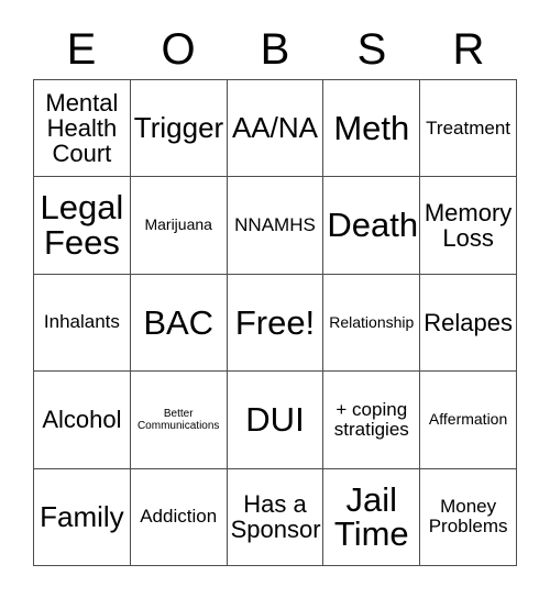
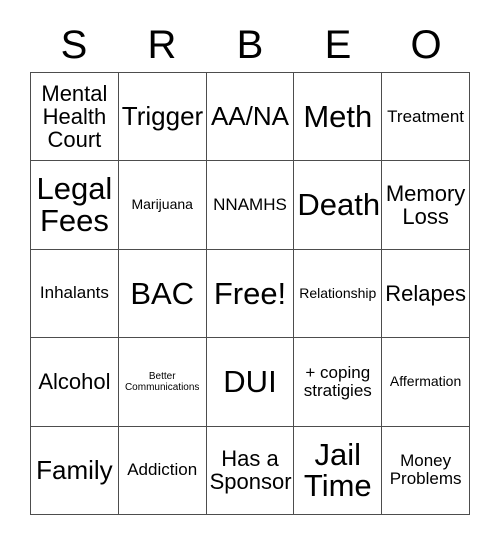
- E
+ S
- O
+ R
  B
- S
+ E
- R
+ O
  Mental
  Health
  Court
  Trigger
  AA/NA
  Meth
  Treatment
  Legal
  Fees
  Marijuana
  NNAMHS
  Death
  Memory
  Loss
  Inhalants
  BAC
  Free!
  Relationship
  Relapes
  Alcohol
  Better
  Communications
  DUI
  + coping
  stratigies
  Affermation
  Family
  Addiction
  Has a
  Sponsor
  Jail
  Time
  Money
  Problems
